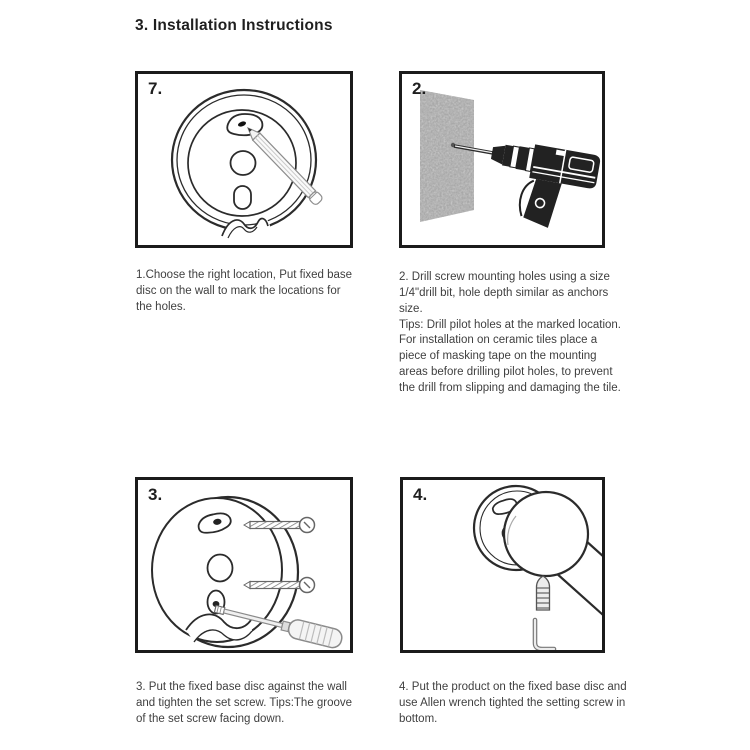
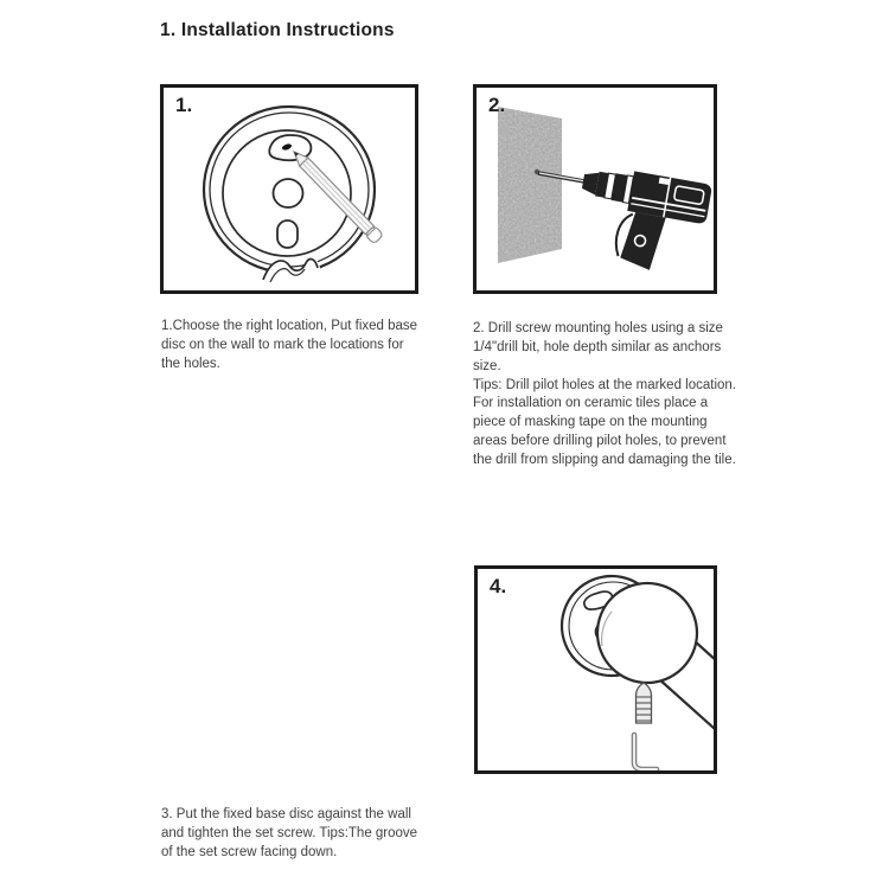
- 3. Installation Instructions
+ 1. Installation Instructions
- 7.
+ 1.
  2.
- 3.
  4.
  1.Choose the right location, Put fixed base
  disc on the wall to mark the locations for
  the holes.
  2. Drill screw mounting holes using a size
  1/4"drill bit, hole depth similar as anchors
  size.
  Tips: Drill pilot holes at the marked location.
  For installation on ceramic tiles place a
  piece of masking tape on the mounting
  areas before drilling pilot holes, to prevent
  the drill from slipping and damaging the tile.
  3. Put the fixed base disc against the wall
  and tighten the set screw. Tips:The groove
  of the set screw facing down.
- 4. Put the product on the fixed base disc and
- use Allen wrench tighted the setting screw in
- bottom.
